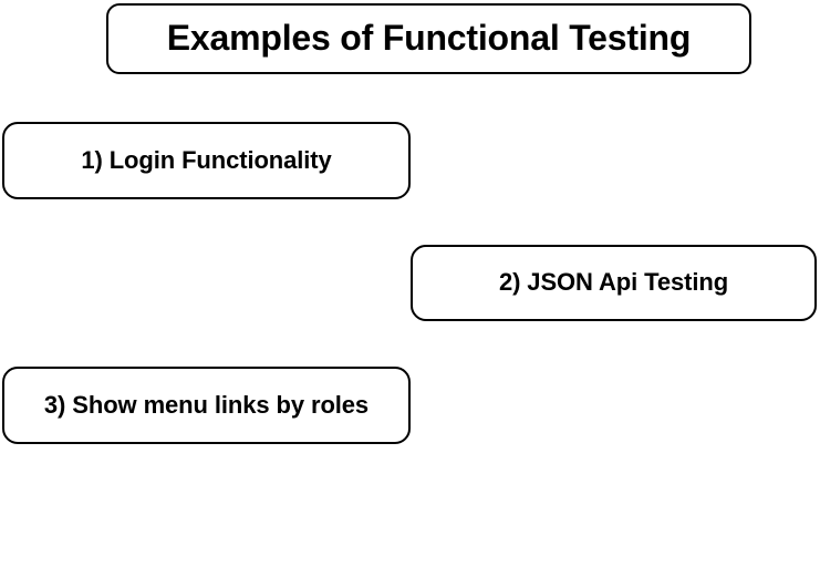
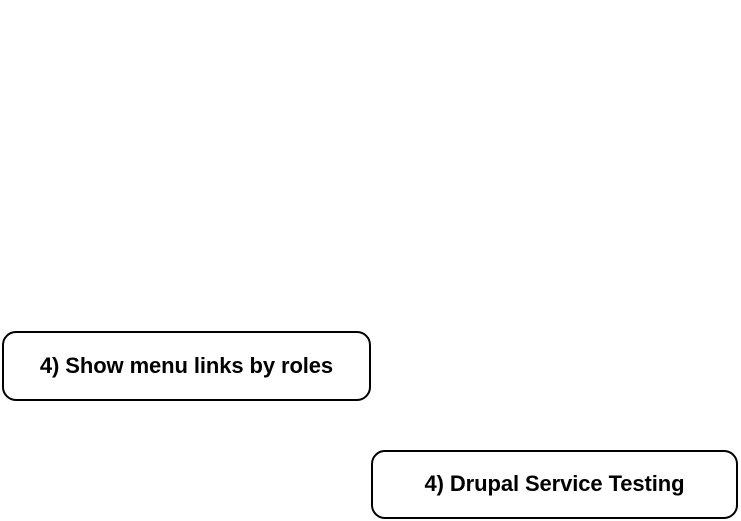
- Examples of Functional Testing
- 1) Login Functionality
- 2) JSON Api Testing
- 3) Show menu links by roles
+ 4) Show menu links by roles
+ 4) Drupal Service Testing
